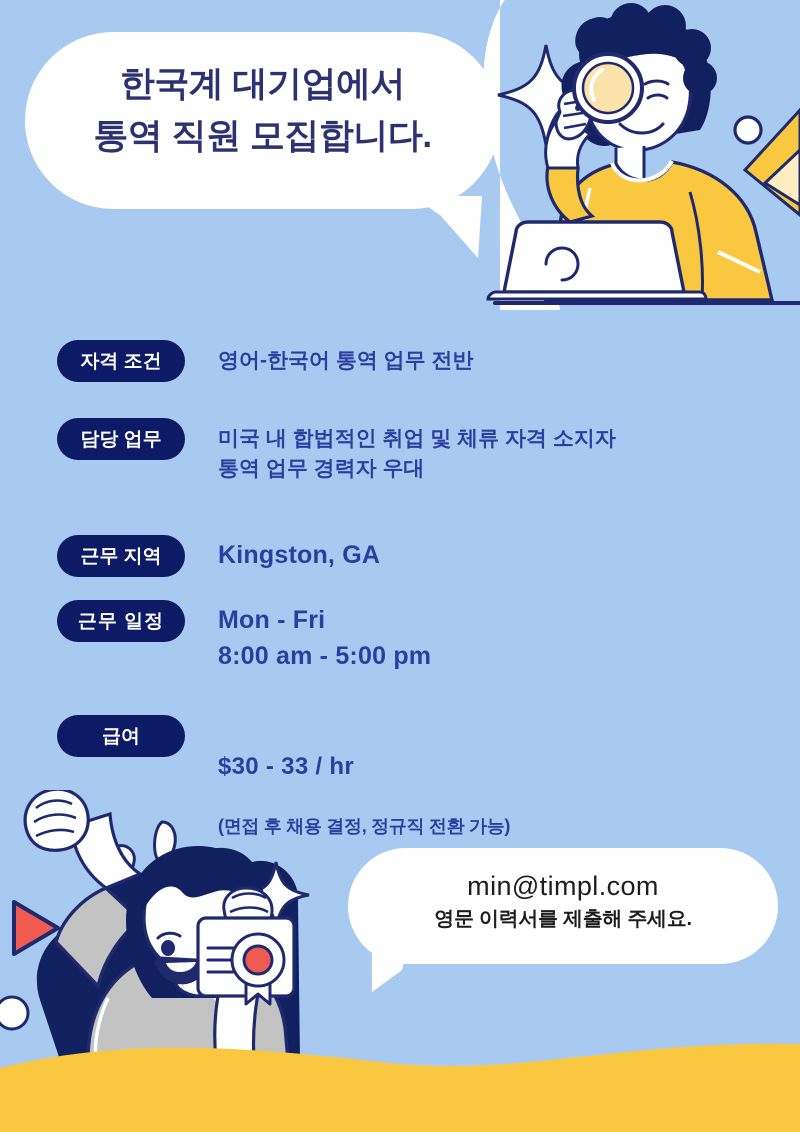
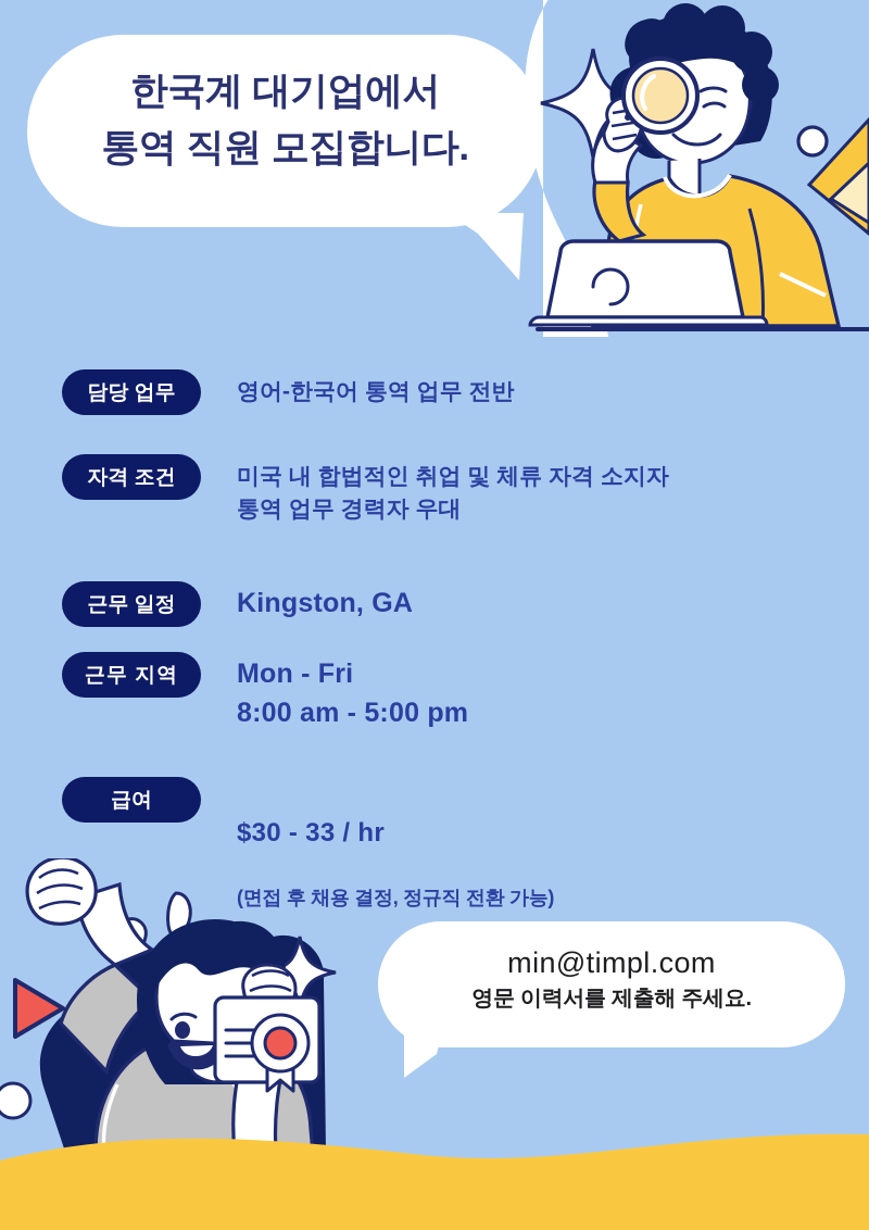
  한국계 대기업에서
  통역 직원 모집합니다.
- 자격 조건
+ 담당 업무
  영어-한국어 통역 업무 전반
- 담당 업무
+ 자격 조건
  미국 내 합법적인 취업 및 체류 자격 소지자
  통역 업무 경력자 우대
- 근무 지역
+ 근무 일정
  Kingston, GA
- 근무 일정
+ 근무 지역
  Mon - Fri
  8:00 am - 5:00 pm
  급여
  $30 - 33 / hr
  (면접 후 채용 결정, 정규직 전환 가능)
  min@timpl.com
  영문 이력서를 제출해 주세요.
